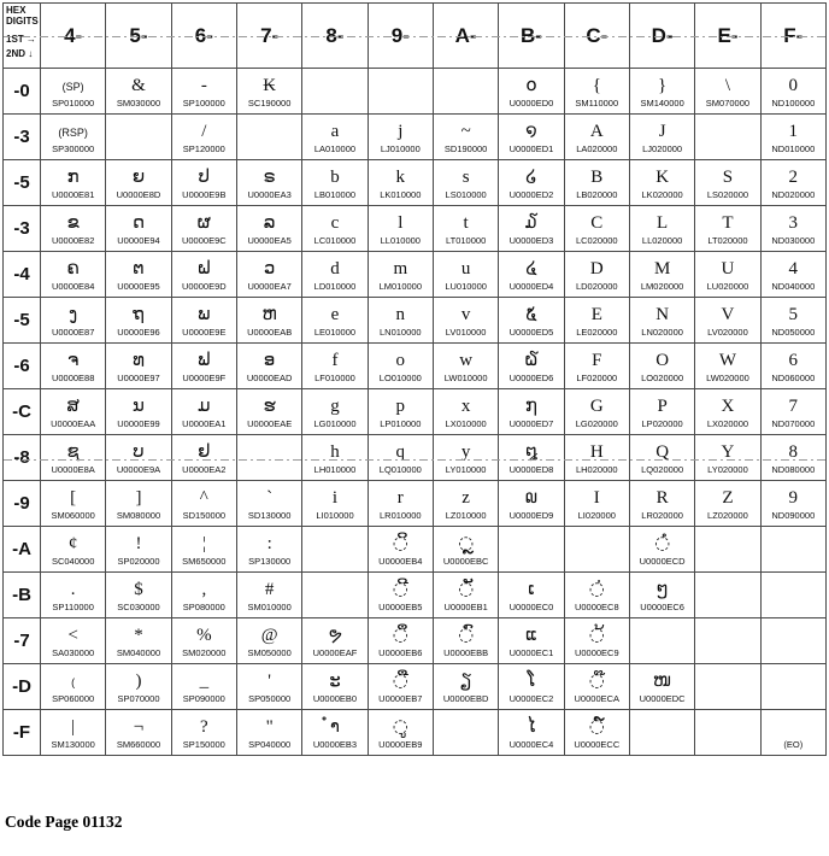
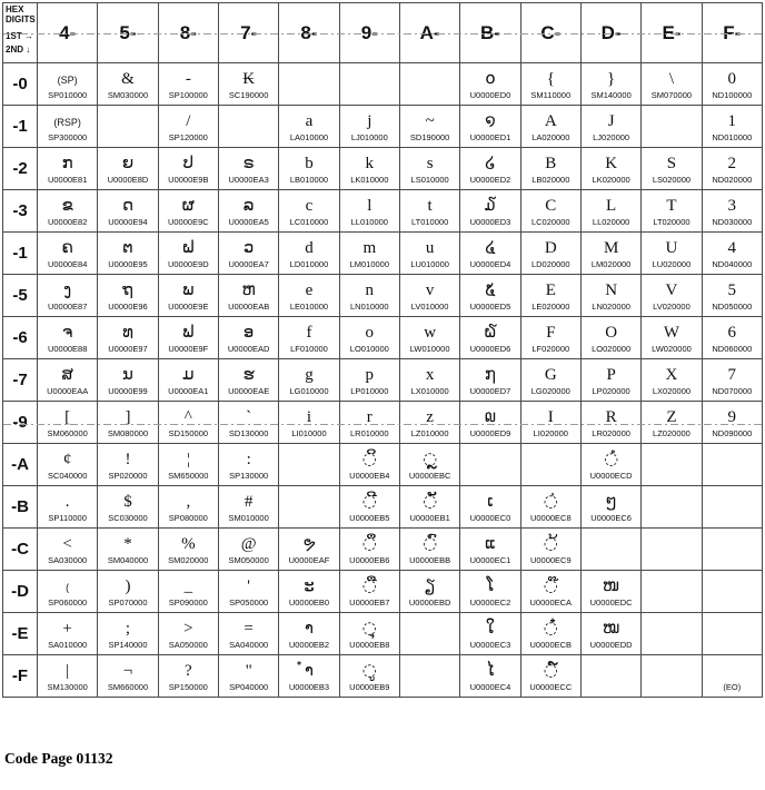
- HEXDIGITS 1ST → 2ND ↓	4-	5-	6-	7-	8-	9-	A-	B-	C-	D-	E-	F-
+ HEXDIGITS 1ST → 2ND ↓	4-	5-	8-	7-	8-	9-	A-	B-	C-	D-	E-	F-
  -0	(SP)SP010000	&SM030000	-SP100000	₭SC190000				໐U0000ED0	{SM110000	}SM140000	\SM070000	0ND100000
- -3	(RSP)SP300000		/SP120000		aLA010000	jLJ010000	~SD190000	໑U0000ED1	ALA020000	JLJ020000		1ND010000
+ -1	(RSP)SP300000		/SP120000		aLA010000	jLJ010000	~SD190000	໑U0000ED1	ALA020000	JLJ020000		1ND010000
- -5	ກU0000E81	ຍU0000E8D	ປU0000E9B	ຣU0000EA3	bLB010000	kLK010000	sLS010000	໒U0000ED2	BLB020000	KLK020000	SLS020000	2ND020000
+ -2	ກU0000E81	ຍU0000E8D	ປU0000E9B	ຣU0000EA3	bLB010000	kLK010000	sLS010000	໒U0000ED2	BLB020000	KLK020000	SLS020000	2ND020000
  -3	ຂU0000E82	ດU0000E94	ຜU0000E9C	ລU0000EA5	cLC010000	lLL010000	tLT010000	໓U0000ED3	CLC020000	LLL020000	TLT020000	3ND030000
- -4	ຄU0000E84	ຕU0000E95	ຝU0000E9D	ວU0000EA7	dLD010000	mLM010000	uLU010000	໔U0000ED4	DLD020000	MLM020000	ULU020000	4ND040000
+ -1	ຄU0000E84	ຕU0000E95	ຝU0000E9D	ວU0000EA7	dLD010000	mLM010000	uLU010000	໔U0000ED4	DLD020000	MLM020000	ULU020000	4ND040000
  -5	ງU0000E87	ຖU0000E96	ພU0000E9E	ຫU0000EAB	eLE010000	nLN010000	vLV010000	໕U0000ED5	ELE020000	NLN020000	VLV020000	5ND050000
  -6	ຈU0000E88	ທU0000E97	ຟU0000E9F	ອU0000EAD	fLF010000	oLO010000	wLW010000	໖U0000ED6	FLF020000	OLO020000	WLW020000	6ND060000
- -C	ສU0000EAA	ນU0000E99	ມU0000EA1	ຮU0000EAE	gLG010000	pLP010000	xLX010000	໗U0000ED7	GLG020000	PLP020000	XLX020000	7ND070000
+ -7	ສU0000EAA	ນU0000E99	ມU0000EA1	ຮU0000EAE	gLG010000	pLP010000	xLX010000	໗U0000ED7	GLG020000	PLP020000	XLX020000	7ND070000
- -8	ຊU0000E8A	ບU0000E9A	ຢU0000EA2		hLH010000	qLQ010000	yLY010000	໘U0000ED8	HLH020000	QLQ020000	YLY020000	8ND080000
  -9	[SM060000	]SM080000	^SD150000	`SD130000	iLI010000	rLR010000	zLZ010000	໙U0000ED9	ILI020000	RLR020000	ZLZ020000	9ND090000
  -A	¢SC040000	!SP020000	¦SM650000	:SP130000		◌ິU0000EB4	◌ຼU0000EBC			◌ໍU0000ECD
  -B	.SP110000	$SC030000	,SP080000	#SM010000		◌ີU0000EB5	◌ັU0000EB1	ເU0000EC0	◌່U0000EC8	ໆU0000EC6
- -7	<SA030000	*SM040000	%SM020000	@SM050000	ຯU0000EAF	◌ຶU0000EB6	◌ົU0000EBB	ແU0000EC1	◌້U0000EC9
+ -C	<SA030000	*SM040000	%SM020000	@SM050000	ຯU0000EAF	◌ຶU0000EB6	◌ົU0000EBB	ແU0000EC1	◌້U0000EC9
  -D	(SP060000	)SP070000	_SP090000	'SP050000	ະU0000EB0	◌ືU0000EB7	ຽU0000EBD	ໂU0000EC2	◌໊U0000ECA	ໜU0000EDC
+ -E	+SA010000	;SP140000	>SA050000	=SA040000	າU0000EB2	◌ຸU0000EB8		ໃU0000EC3	◌໋U0000ECB	ໝU0000EDD
  -F	|SM130000	¬SM660000	?SP150000	"SP040000	ຳU0000EB3	◌ູU0000EB9		ໄU0000EC4	◌໌U0000ECC			(EO)
  Code Page 01132
